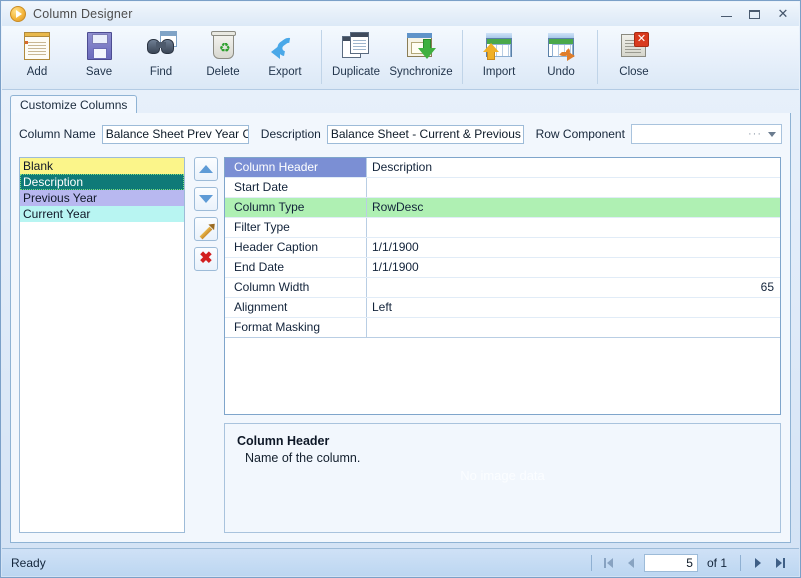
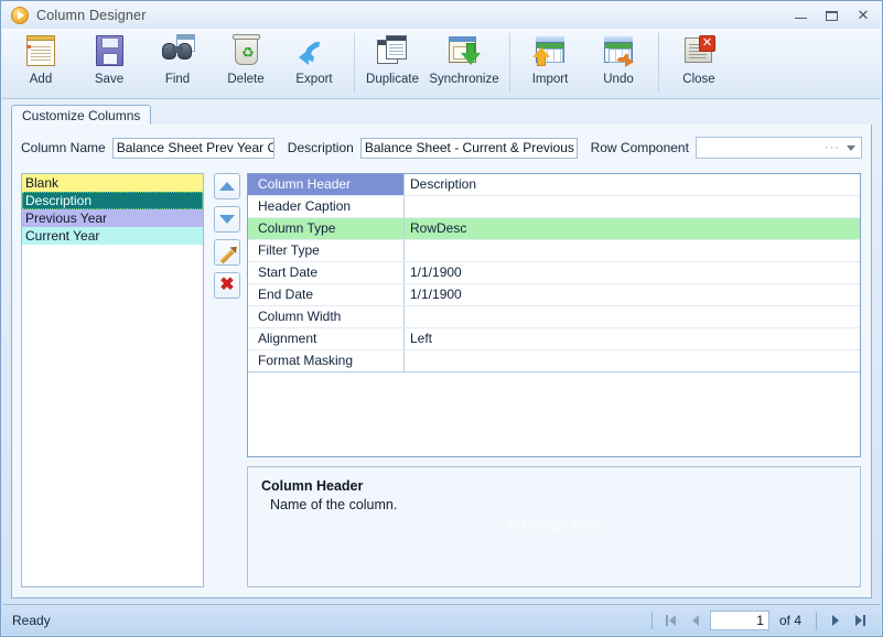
  Column Designer
  ✕
  Add
  Save
  Find
  ♻
  Delete
  Export
  Duplicate
  Synchronize
  Import
  Undo
  ✕
  Close
  Customize Columns
  Column Name
  Balance Sheet Prev Year C
  Description
  Balance Sheet - Current & Previous
  Row Component
  ···
  Blank
  Description
  Previous Year
  Current Year
  ✖
  Column Header
  Description
- Start Date
+ Header Caption
  Column Type
  RowDesc
  Filter Type
- Header Caption
+ Start Date
  1/1/1900
  End Date
  1/1/1900
  Column Width
- 65
  Alignment
  Left
  Format Masking
  Column Header
  Name of the column.
  Ready
- 5
+ 1
- of 1
+ of 4
